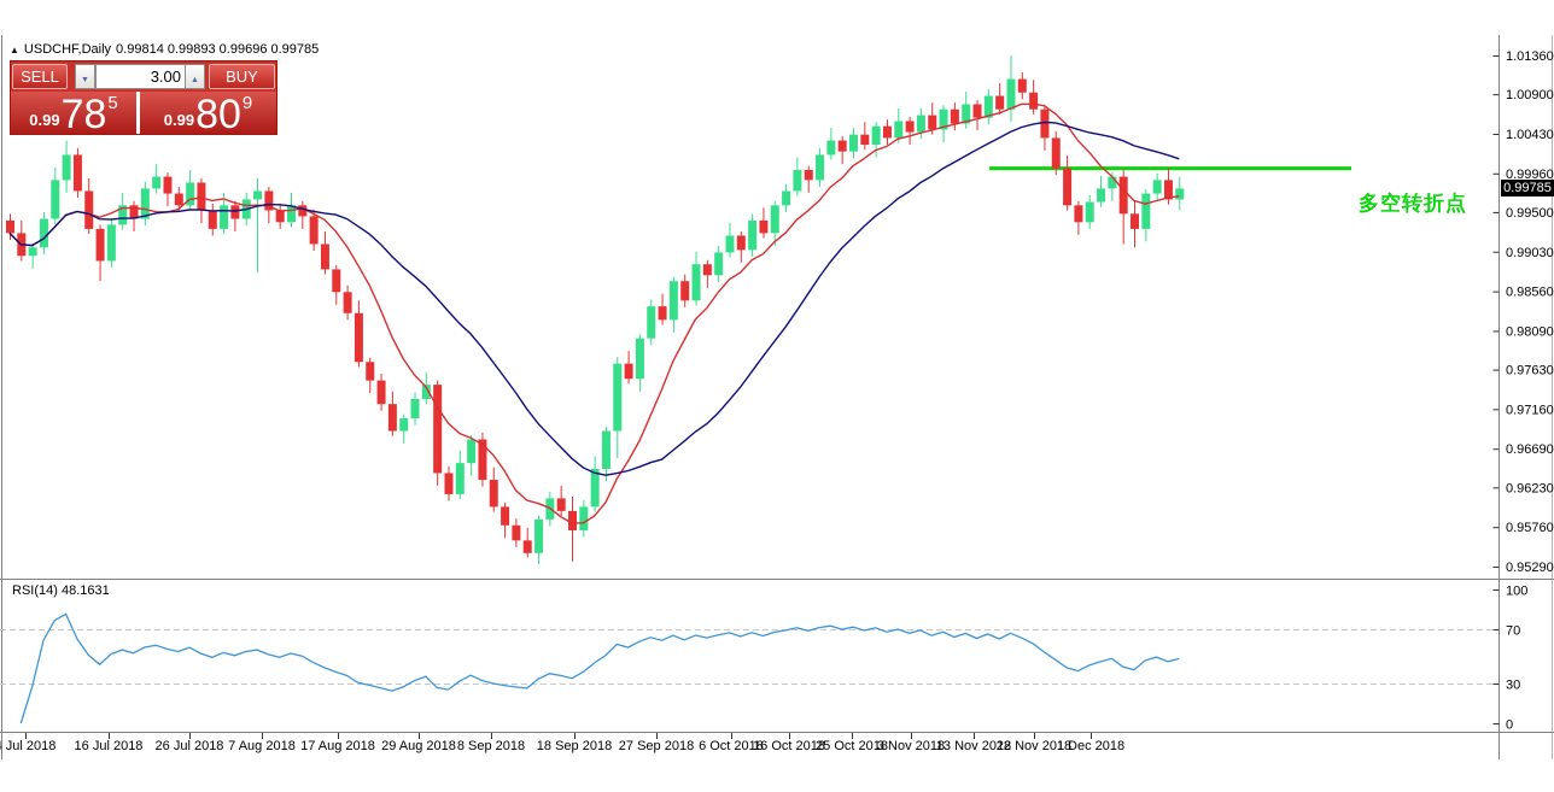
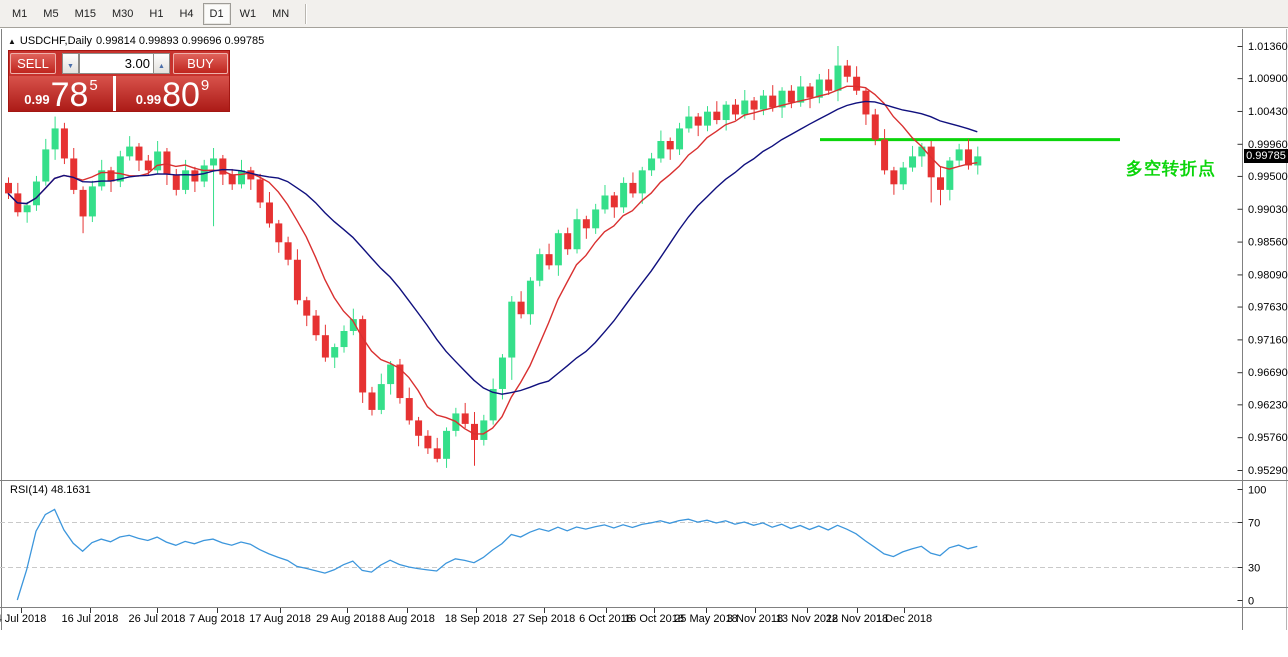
  100
  70
  30
  0
  1.01360
  1.00900
  1.00430
  0.99960
  0.99500
  0.99030
  0.98560
  0.98090
  0.97630
  0.97160
  0.96690
  0.96230
  0.95760
  0.95290
  Jul 2018
  16 Jul 2018
  26 Jul 2018
  7 Aug 2018
  17 Aug 2018
  29 Aug 2018
- 8 Sep 2018
+ 8 Aug 2018
  18 Sep 2018
  27 Sep 2018
  6 Oct 2018
  16 Oct 2018
- 25 Oct 2018
+ 25 May 2018
  3 Nov 2018
  13 Nov 2018
  22 Nov 2018
  1 Dec 2018
+ M1
+ M5
+ M15
+ M30
+ H1
+ H4
+ D1
+ W1
+ MN
  ▲ USDCHF,Daily 0.99814 0.99893 0.99696 0.99785
  SELL
  3.00
  BUY
  0.99
  78
  5
  0.99
  80
  9
  RSI(14) 48.1631
  多空转折点
  0.99785
